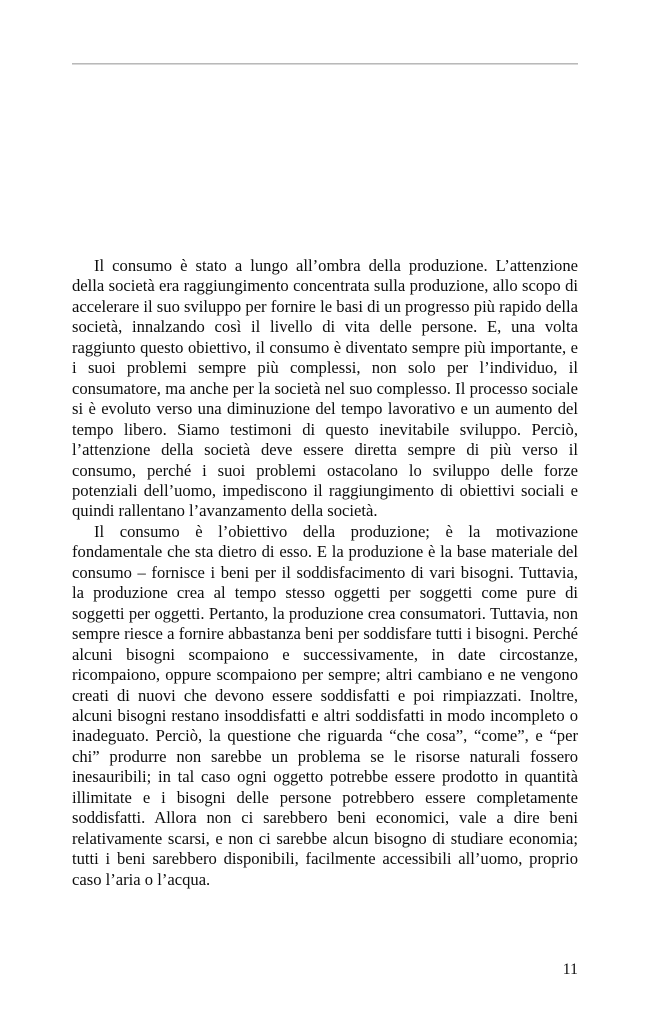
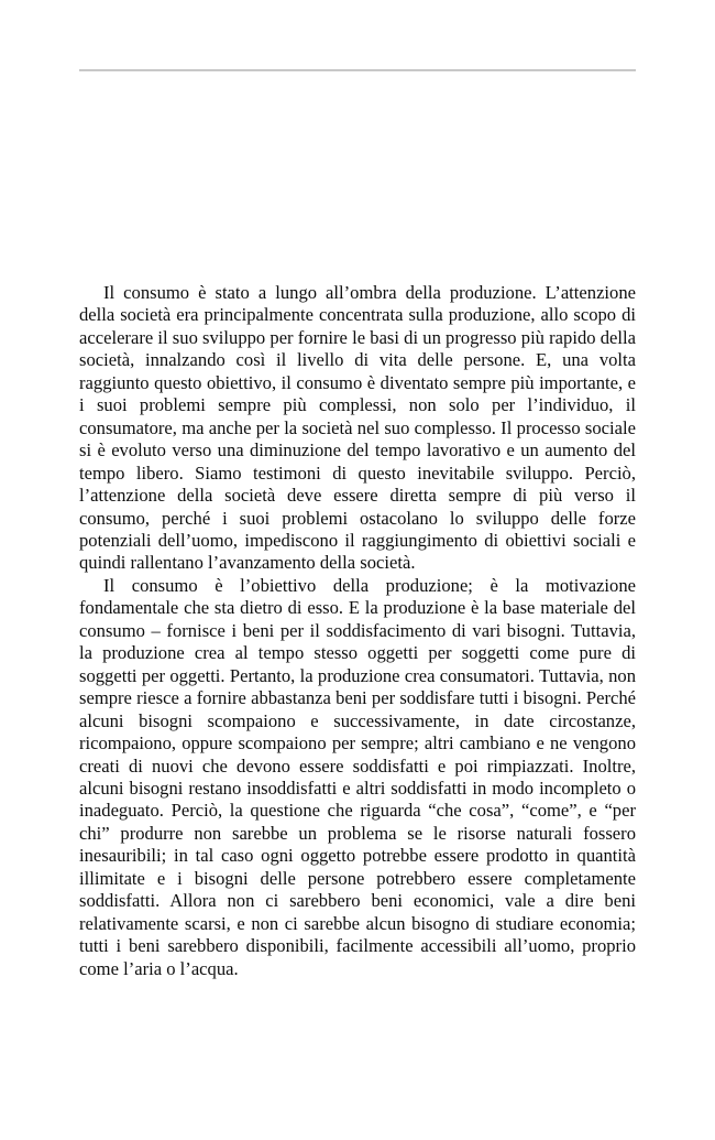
- Il consumo è stato a lungo all’ombra della produzione. L’attenzione della società era raggiungimento concentrata sulla produzione, allo scopo di accelerare il suo sviluppo per fornire le basi di un progresso più rapido della società, innalzando così il livello di vita delle persone. E, una volta raggiunto questo obiettivo, il consumo è diventato sempre più importante, e i suoi problemi sempre più complessi, non solo per l’individuo, il consumatore, ma anche per la società nel suo complesso. Il processo sociale si è evoluto verso una diminuzione del tempo lavorativo e un aumento del tempo libero. Siamo testimoni di questo inevitabile sviluppo. Perciò, l’attenzione della società deve essere diretta sempre di più verso il consumo, perché i suoi problemi ostacolano lo sviluppo delle forze potenziali dell’uomo, impediscono il raggiungimento di obiettivi sociali e quindi rallentano l’avanzamento della società.
+ Il consumo è stato a lungo all’ombra della produzione. L’attenzione della società era principalmente concentrata sulla produzione, allo scopo di accelerare il suo sviluppo per fornire le basi di un progresso più rapido della società, innalzando così il livello di vita delle persone. E, una volta raggiunto questo obiettivo, il consumo è diventato sempre più importante, e i suoi problemi sempre più complessi, non solo per l’individuo, il consumatore, ma anche per la società nel suo complesso. Il processo sociale si è evoluto verso una diminuzione del tempo lavorativo e un aumento del tempo libero. Siamo testimoni di questo inevitabile sviluppo. Perciò, l’attenzione della società deve essere diretta sempre di più verso il consumo, perché i suoi problemi ostacolano lo sviluppo delle forze potenziali dell’uomo, impediscono il raggiungimento di obiettivi sociali e quindi rallentano l’avanzamento della società.
- Il consumo è l’obiettivo della produzione; è la motivazione fondamentale che sta dietro di esso. E la produzione è la base materiale del consumo – fornisce i beni per il soddisfacimento di vari bisogni. Tuttavia, la produzione crea al tempo stesso oggetti per soggetti come pure di soggetti per oggetti. Pertanto, la produzione crea consumatori. Tuttavia, non sempre riesce a fornire abbastanza beni per soddisfare tutti i bisogni. Perché alcuni bisogni scompaiono e successivamente, in date circostanze, ricompaiono, oppure scompaiono per sempre; altri cambiano e ne vengono creati di nuovi che devono essere soddisfatti e poi rimpiazzati. Inoltre, alcuni bisogni restano insoddisfatti e altri soddisfatti in modo incompleto o inadeguato. Perciò, la questione che riguarda “che cosa”, “come”, e “per chi” produrre non sarebbe un problema se le risorse naturali fossero inesauribili; in tal caso ogni oggetto potrebbe essere prodotto in quantità illimitate e i bisogni delle persone potrebbero essere completamente soddisfatti. Allora non ci sarebbero beni economici, vale a dire beni relativamente scarsi, e non ci sarebbe alcun bisogno di studiare economia; tutti i beni sarebbero disponibili, facilmente accessibili all’uomo, proprio caso l’aria o l’acqua.
+ Il consumo è l’obiettivo della produzione; è la motivazione fondamentale che sta dietro di esso. E la produzione è la base materiale del consumo – fornisce i beni per il soddisfacimento di vari bisogni. Tuttavia, la produzione crea al tempo stesso oggetti per soggetti come pure di soggetti per oggetti. Pertanto, la produzione crea consumatori. Tuttavia, non sempre riesce a fornire abbastanza beni per soddisfare tutti i bisogni. Perché alcuni bisogni scompaiono e successivamente, in date circostanze, ricompaiono, oppure scompaiono per sempre; altri cambiano e ne vengono creati di nuovi che devono essere soddisfatti e poi rimpiazzati. Inoltre, alcuni bisogni restano insoddisfatti e altri soddisfatti in modo incompleto o inadeguato. Perciò, la questione che riguarda “che cosa”, “come”, e “per chi” produrre non sarebbe un problema se le risorse naturali fossero inesauribili; in tal caso ogni oggetto potrebbe essere prodotto in quantità illimitate e i bisogni delle persone potrebbero essere completamente soddisfatti. Allora non ci sarebbero beni economici, vale a dire beni relativamente scarsi, e non ci sarebbe alcun bisogno di studiare economia; tutti i beni sarebbero disponibili, facilmente accessibili all’uomo, proprio come l’aria o l’acqua.
- 11
